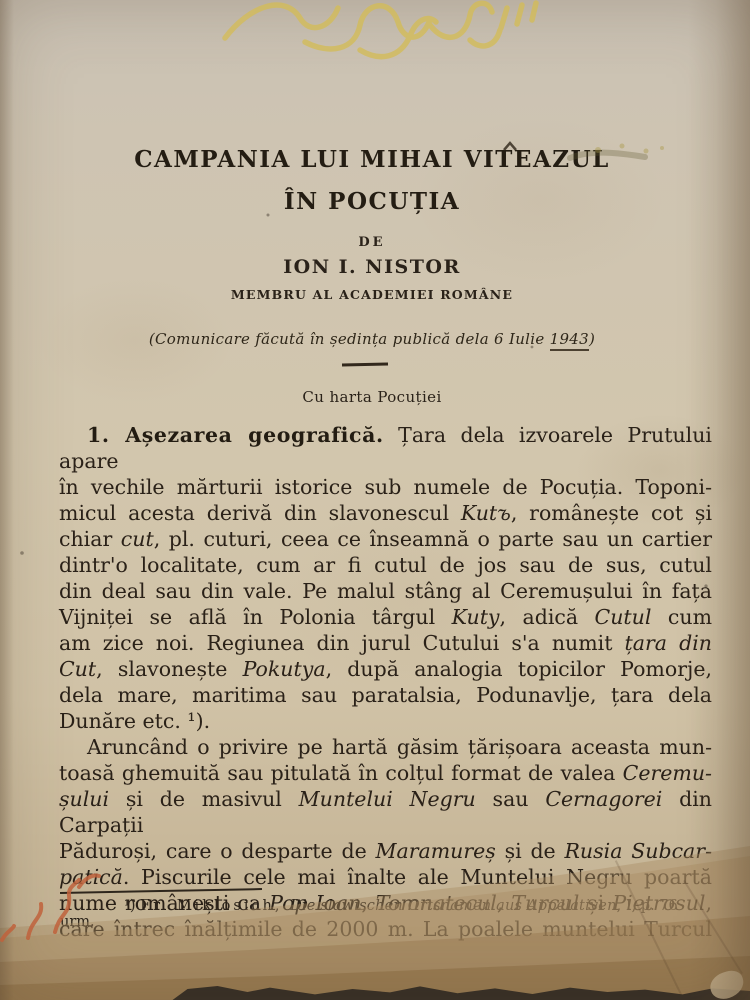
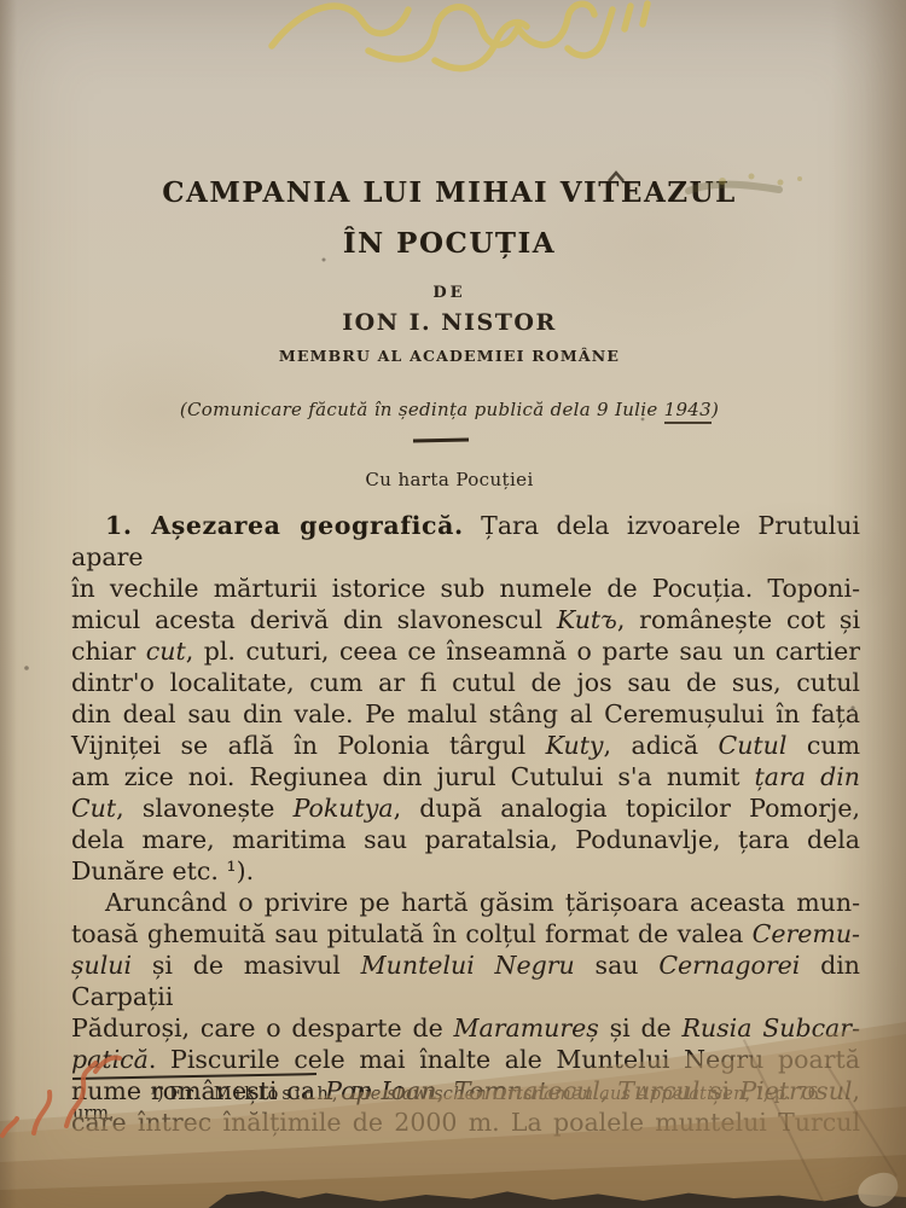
  CAMPANIA LUI MIHAI VITEAZUL
  ÎN POCUȚIA
  DE
  ION I. NISTOR
  MEMBRU AL ACADEMIEI ROMÂNE
- (Comunicare făcută în ședința publică dela 6 Iulie 1943)
+ (Comunicare făcută în ședința publică dela 9 Iulie 1943)
  Cu harta Pocuției
  1. Așezarea geografică. Țara dela izvoarele Prutu apare
  în vechile mărturii istorice sub numele de Pocuția. Topo
  micul acesta derivă din slavonescul Kutъ, românește cot
  chiar cut, pl. cuturi, ceea ce înseamnă o parte sau un carti
  dintr'o localitate, cum ar fi cutul de jos sau de sus, cu
  din deal sau din vale. Pe malul stâng al Ceremușului în fa
  Vijniței se află în Polonia târgul Kuty, adică Cutul cu
  am zice noi. Regiunea din jurul Cutului s'a numit țara d
  Cut, slavonește Pokutya, după analogia topicilor Pomor
  dela mare, maritima sau paratalsia, Podunavlje, țara d
  Dunăre etc. ¹).
  Aruncând o privire pe hartă găsim țărișoara aceasta mu
  toasă ghemuită sau pitulată în colțul format de valea Cerem
  șului și de masivul Muntelui Negru sau Cernagorei d Carpații
  Păduroși, care o desparte de Maramureș și de Rusia Subc
  patică. Piscurile cele mai înalte ale Muntelui Negru poar
  nume românești ca Pop Ioan, Tomnatecul, Turcul și Pietros
  care întrec înălțimile de 2000 m. La poalele muntelui Turc
  ¹) Fr. Miklosich, Die slawischen Ortsnamen aus Appelativen, I, p. 76 urm.
